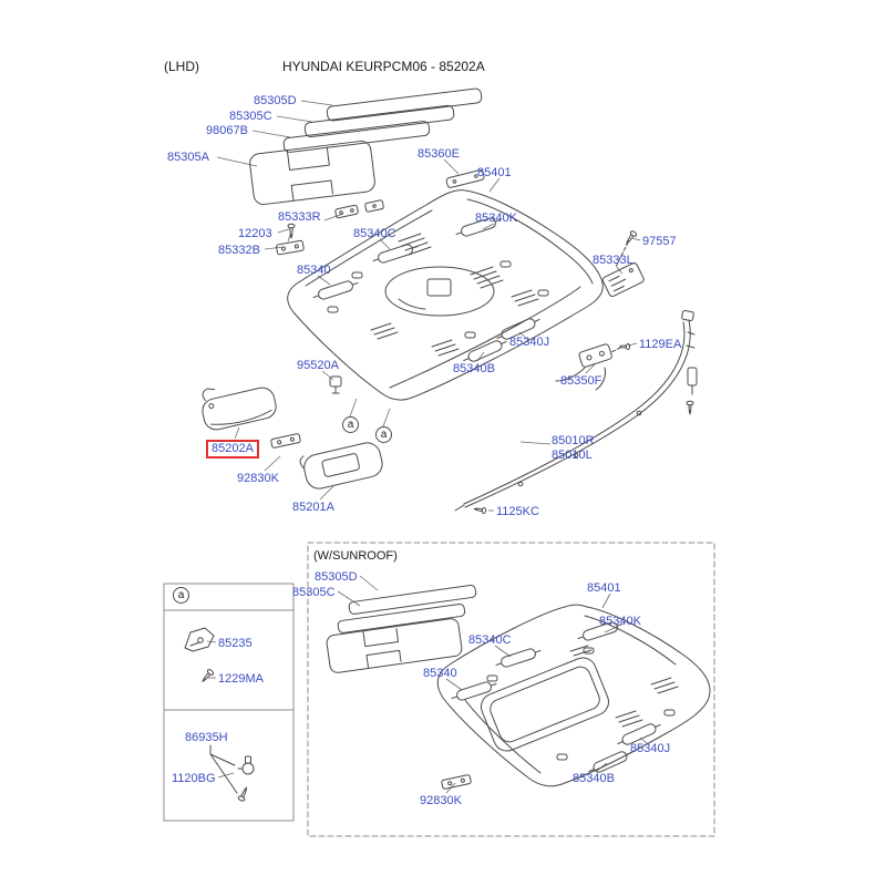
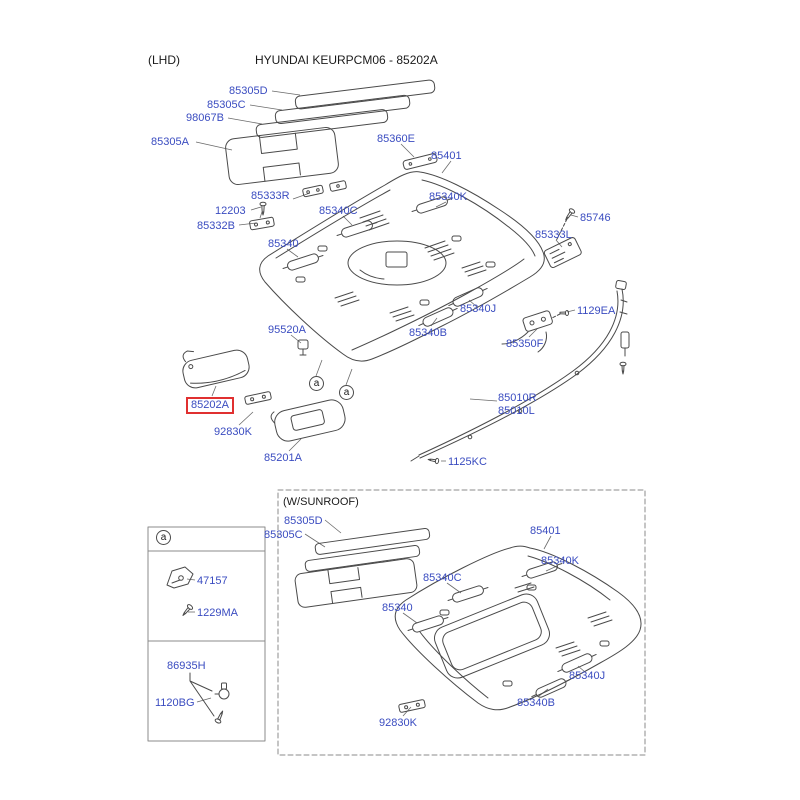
  (LHD)
  HYUNDAI KEURPCM06 - 85202A
  85305D
  85305C
  98067B
  85305A
  85360E
  85401
  85333R
  12203
  85340C
  85340K
  85332B
- 97557
+ 85746
  85333L
  85340
  85340J
  1129EA
  95520A
  85340B
  85350F
  85202A
  85010R
  85010L
  92830K
  85201A
  1125KC
  a
  a
  a
- 85235
+ 47157
  1229MA
  86935H
  1120BG
  (W/SUNROOF)
  85305D
  85305C
  85401
  85340K
  85340C
  85340
  85340J
  85340B
  92830K
